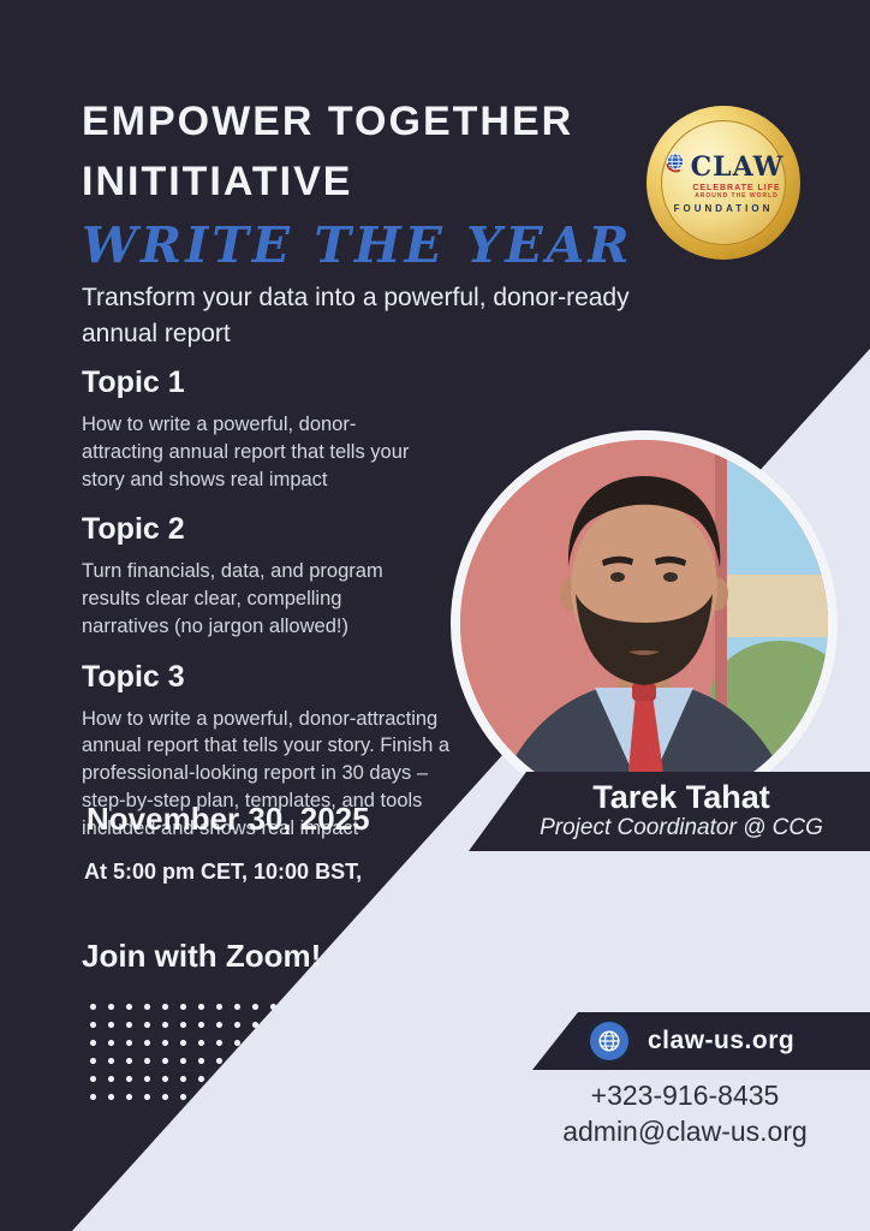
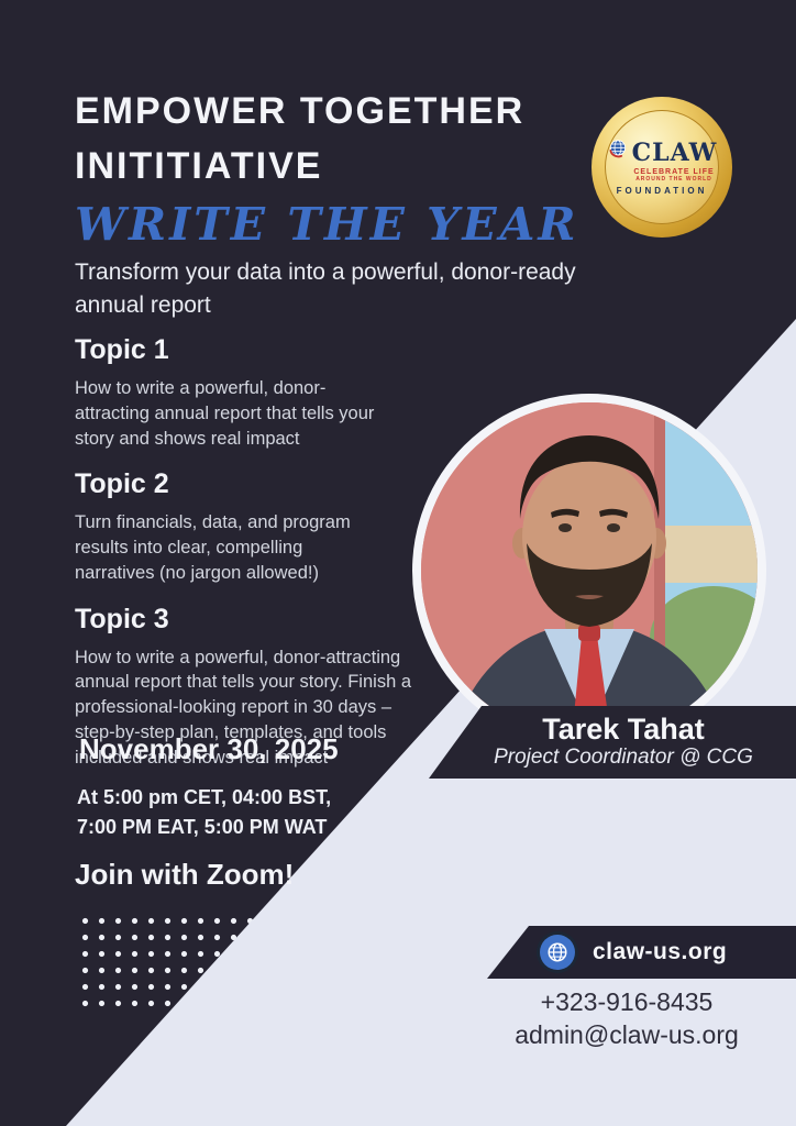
  EMPOWER TOGETHER
  INITITIATIVE
  WRITE THE YEAR
  Transform your data into a powerful, donor-ready annual report
  CLAW
  FOUNDATION
  Topic 1
  How to write a powerful, donor-attracting annual report that tells your story and shows real impact
  Topic 2
- Turn financials, data, and program results clear clear, compelling narratives (no jargon allowed!)
+ Turn financials, data, and program results into clear, compelling narratives (no jargon allowed!)
  Topic 3
  How to write a powerful, donor-attracting annual report that tells your story. Finish a professional-looking report in 30 days – step-by-step plan, templates, and tools included and shows real impact
  November 30, 2025
- At 5:00 pm CET, 10:00 BST,
+ At 5:00 pm CET, 04:00 BST,
+ 7:00 PM EAT, 5:00 PM WAT
  Join with Zoom!
  Tarek Tahat
  Project Coordinator @ CCG
  claw-us.org
  +323-916-8435
  admin@claw-us.org
